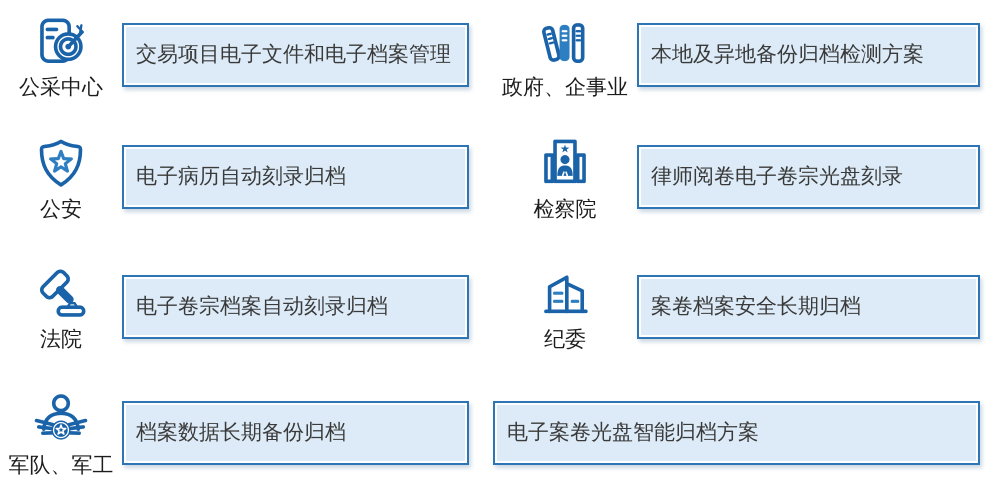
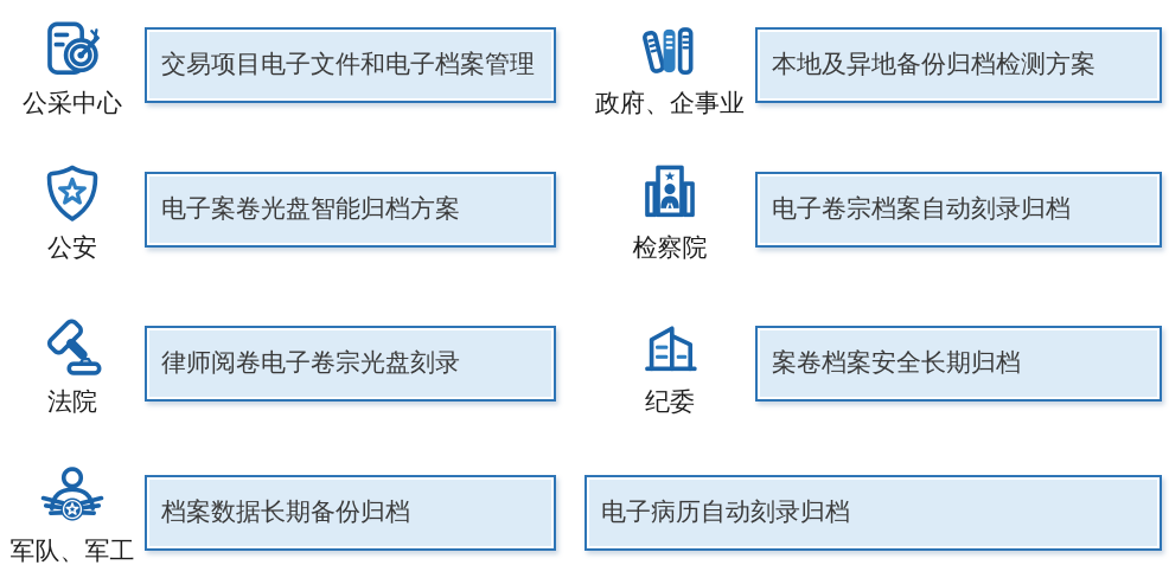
  公采中心
  交易项目电子文件和电子档案管理
  政府、企事业
  本地及异地备份归档检测方案
  公安
- 电子病历自动刻录归档
+ 电子案卷光盘智能归档方案
  检察院
- 律师阅卷电子卷宗光盘刻录
+ 电子卷宗档案自动刻录归档
  法院
- 电子卷宗档案自动刻录归档
+ 律师阅卷电子卷宗光盘刻录
  纪委
  案卷档案安全长期归档
  军队、军工
  档案数据长期备份归档
- 电子案卷光盘智能归档方案
+ 电子病历自动刻录归档
